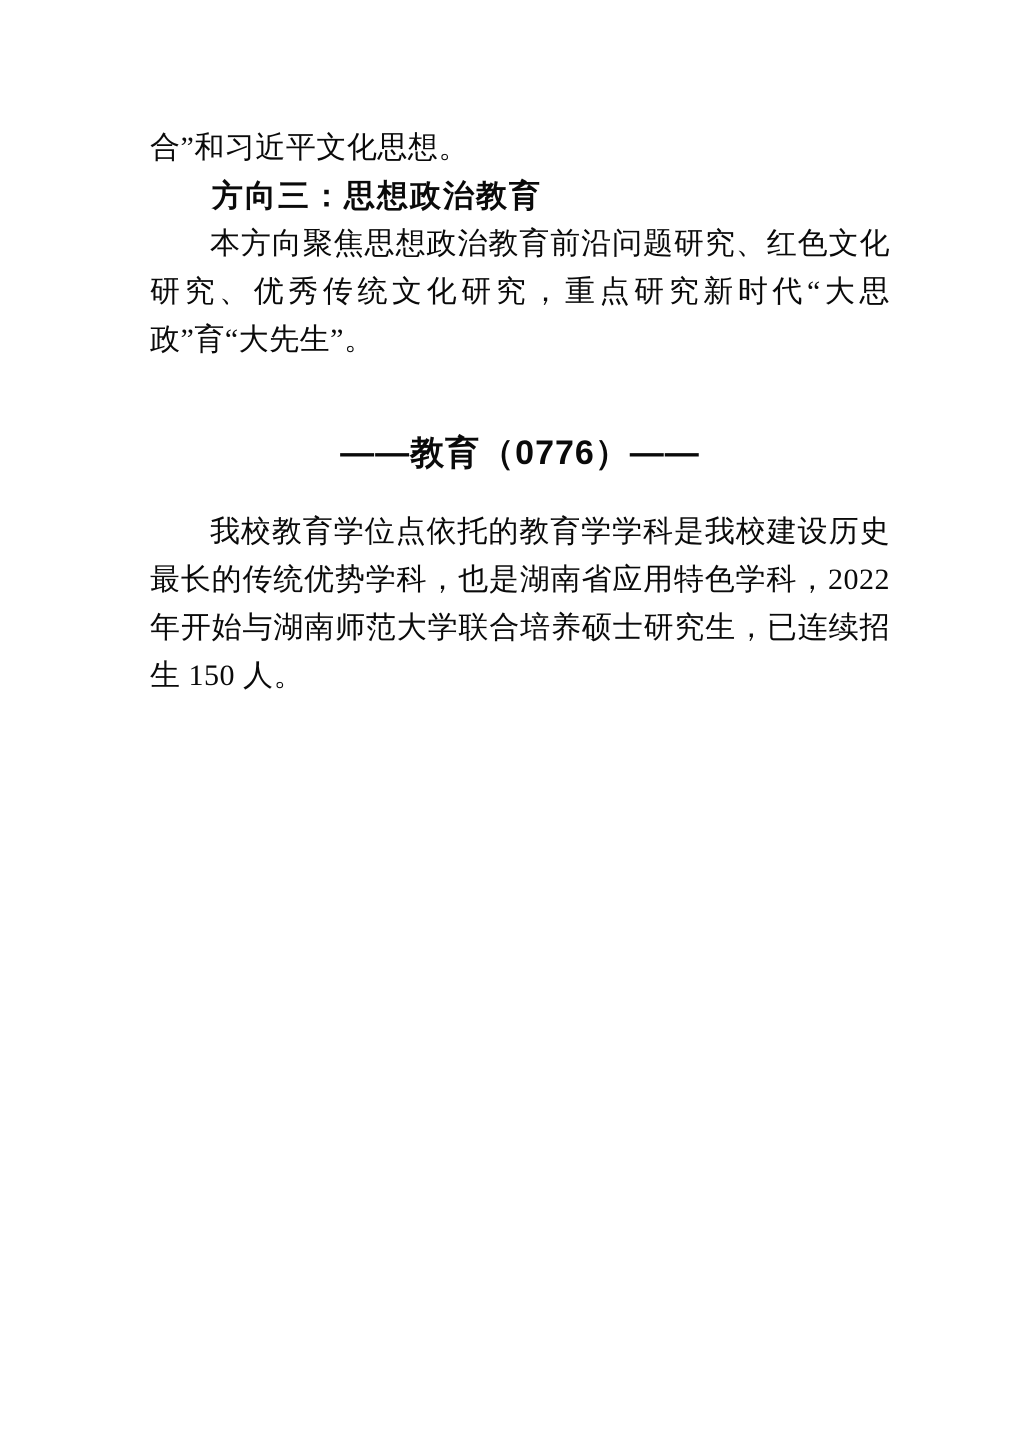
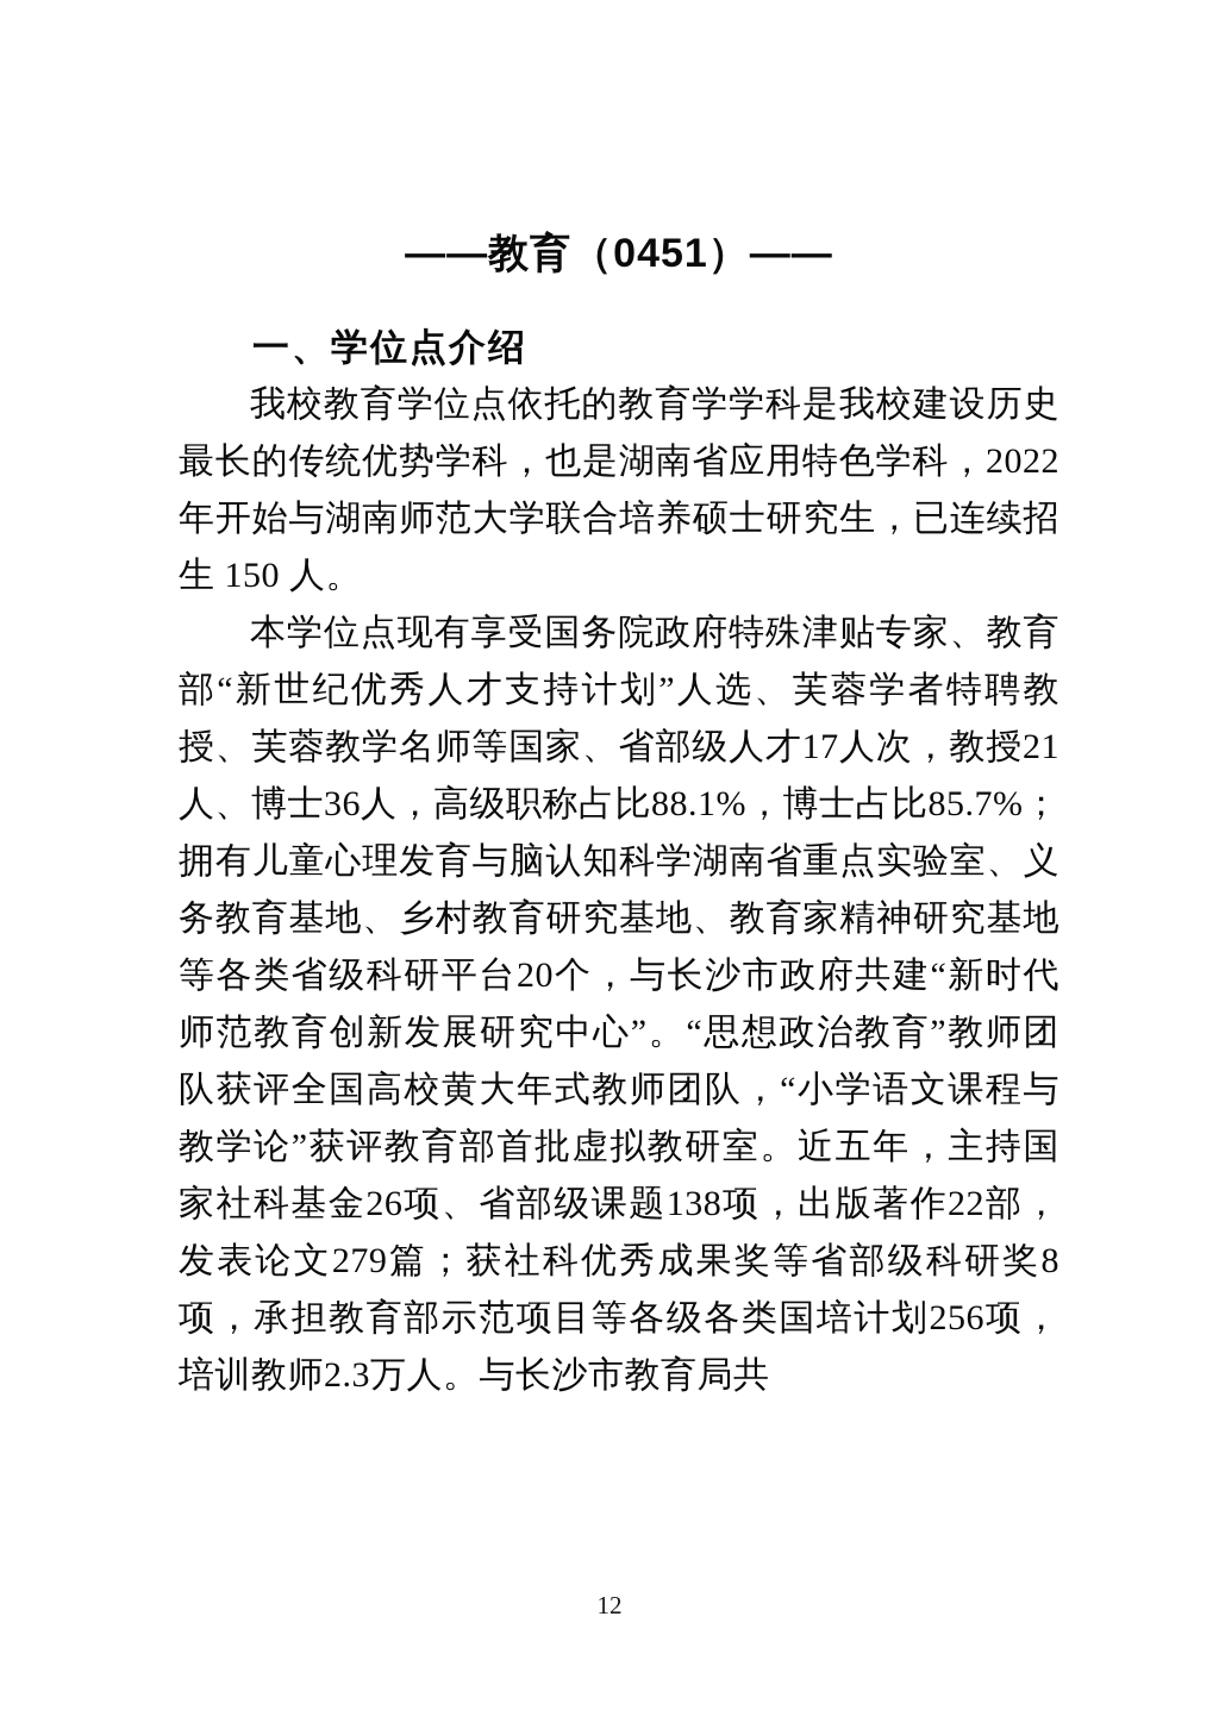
- 合”和习近平文化思想。
- 方向三：思想政治教育
- 本方向聚焦思想政治教育前沿问题研究、红色文化研究、优秀传统文化研究，重点研究新时代“大思政”育“大先生”。
- ——教育（0776）——
+ ——教育（0451）——
+ 一、学位点介绍
  我校教育学位点依托的教育学学科是我校建设历史最长的传统优势学科，也是湖南省应用特色学科，2022 年开始与湖南师范大学联合培养硕士研究生，已连续招生 150 人。
+ 本学位点现有享受国务院政府特殊津贴专家、教育部“新世纪优秀人才支持计划”人选、芙蓉学者特聘教授、芙蓉教学名师等国家、省部级人才17人次，教授21人、博士36人，高级职称占比88.1%，博士占比85.7%；拥有儿童心理发育与脑认知科学湖南省重点实验室、义务教育基地、乡村教育研究基地、教育家精神研究基地等各类省级科研平台20个，与长沙市政府共建“新时代师范教育创新发展研究中心”。“思想政治教育”教师团队获评全国高校黄大年式教师团队，“小学语文课程与教学论”获评教育部首批虚拟教研室。近五年，主持国家社科基金26项、省部级课题138项，出版著作22部，发表论文279篇；获社科优秀成果奖等省部级科研奖8项，承担教育部示范项目等各级各类国培计划256项，培训教师2.3万人。与长沙市教育局共
+ 12
